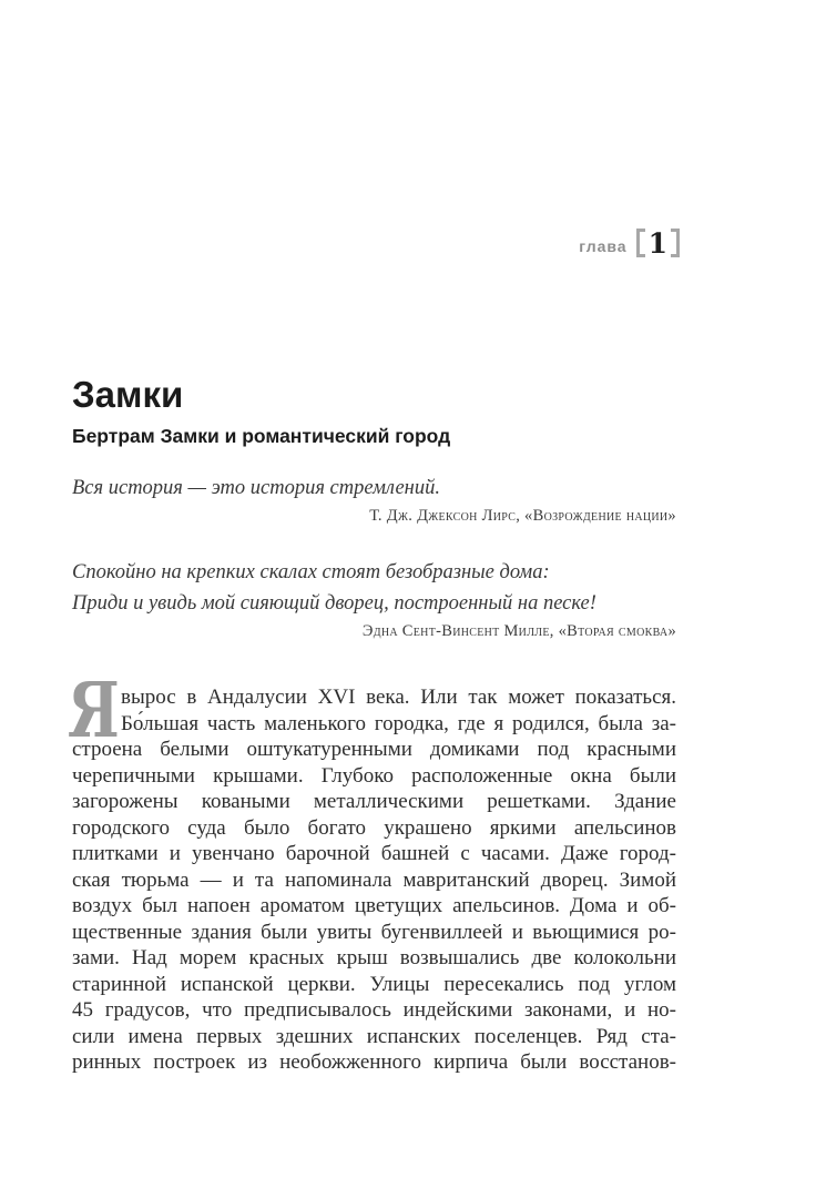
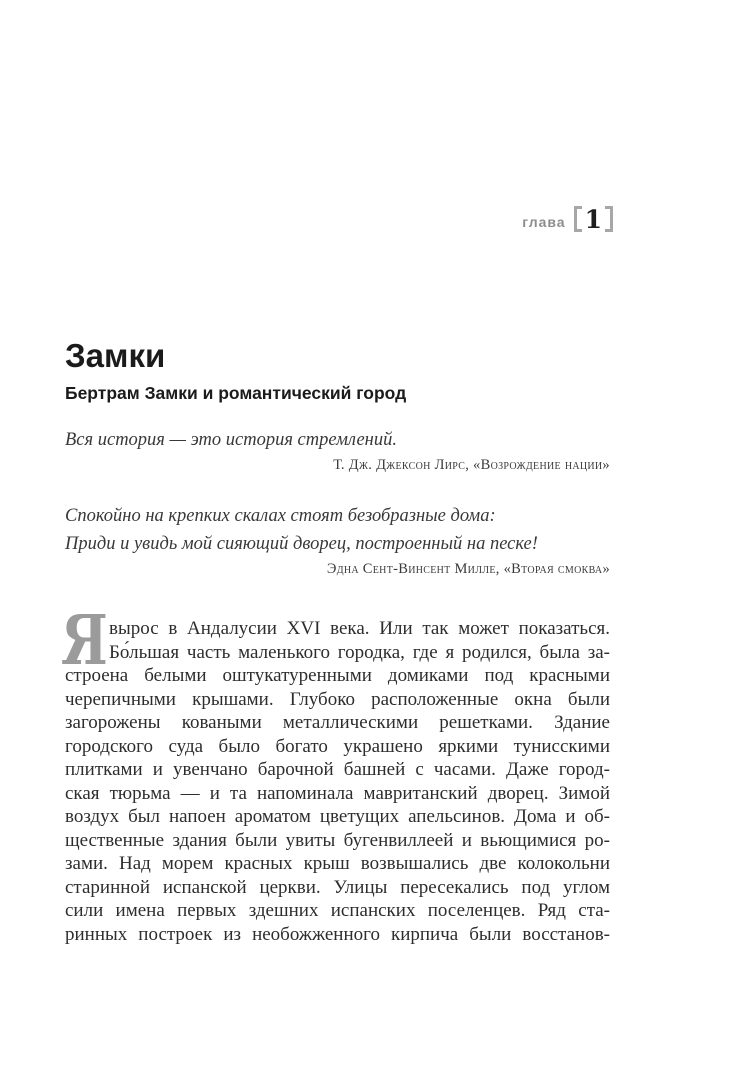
  глава
  1
  Замки
  Бертрам Замки и романтический город
  Вся история — это история стремлений.
  Т. Дж. Джексон Лирс, «Возрождение нации»
  Спокойно на крепких скалах стоят безобразные дома:
  Приди и увидь мой сияющий дворец, построенный на песке!
  Эдна Сент-Винсент Милле, «Вторая смоква»
  Я
  вырос в Андалусии XVI века. Или так может показаться.
  Бо́льшая часть маленького городка, где я родился, была за-
  строена белыми оштукатуренными домиками под красными
  черепичными крышами. Глубоко расположенные окна были
  загорожены коваными металлическими решетками. Здание
- городского суда было богато украшено яркими апельсинов
+ городского суда было богато украшено яркими тунисскими
  плитками и увенчано барочной башней с часами. Даже город-
  ская тюрьма — и та напоминала мавританский дворец. Зимой
  воздух был напоен ароматом цветущих апельсинов. Дома и об-
  щественные здания были увиты бугенвиллеей и вьющимися ро-
  зами. Над морем красных крыш возвышались две колокольни
  старинной испанской церкви. Улицы пересекались под углом
- 45 градусов, что предписывалось индейскими законами, и но-
  сили имена первых здешних испанских поселенцев. Ряд ста-
  ринных построек из необожженного кирпича были восстанов-
